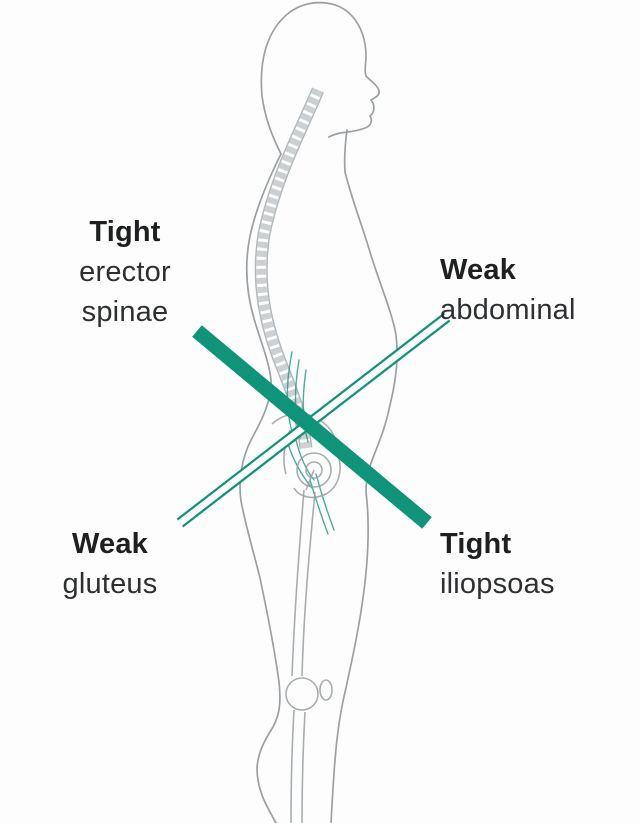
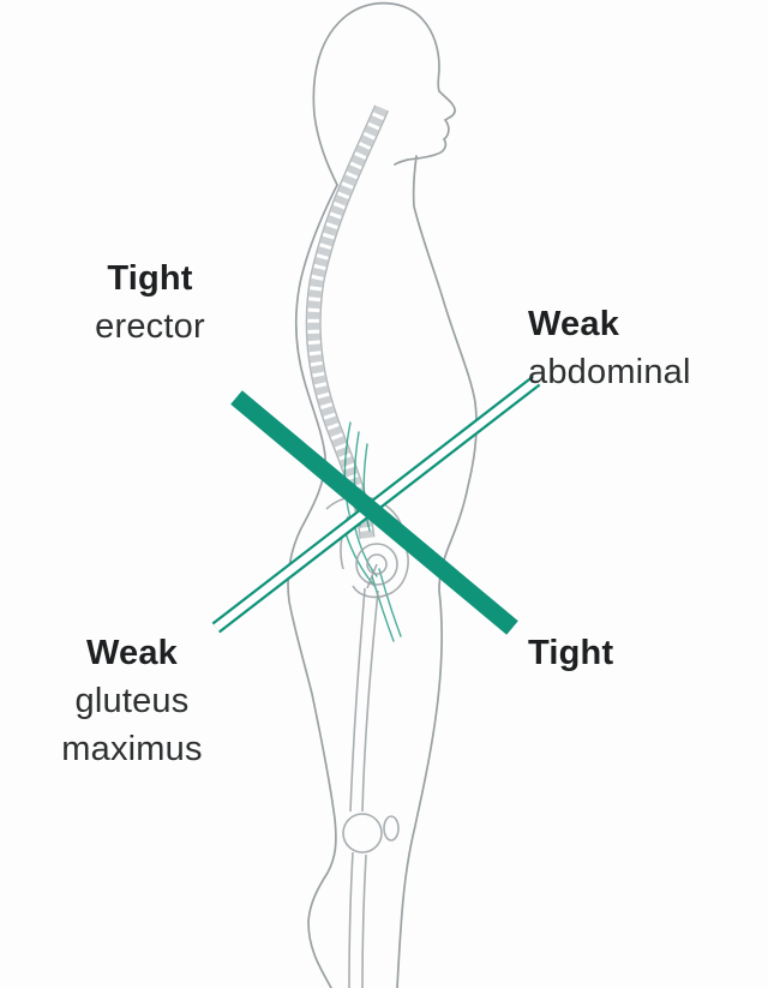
  Tight
  erector
- spinae
  Weak
  abdominal
  Weak
  gluteus
+ maximus
  Tight
- iliopsoas
